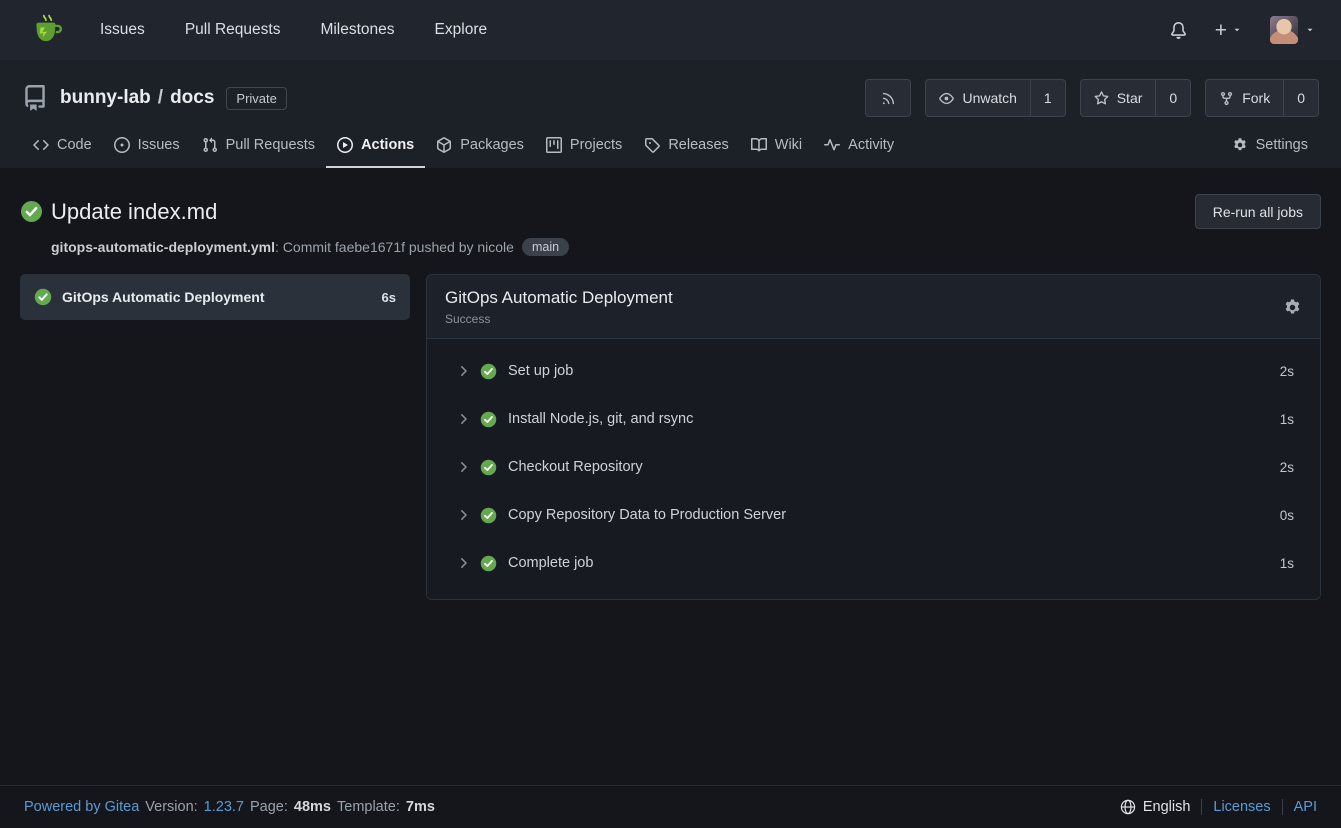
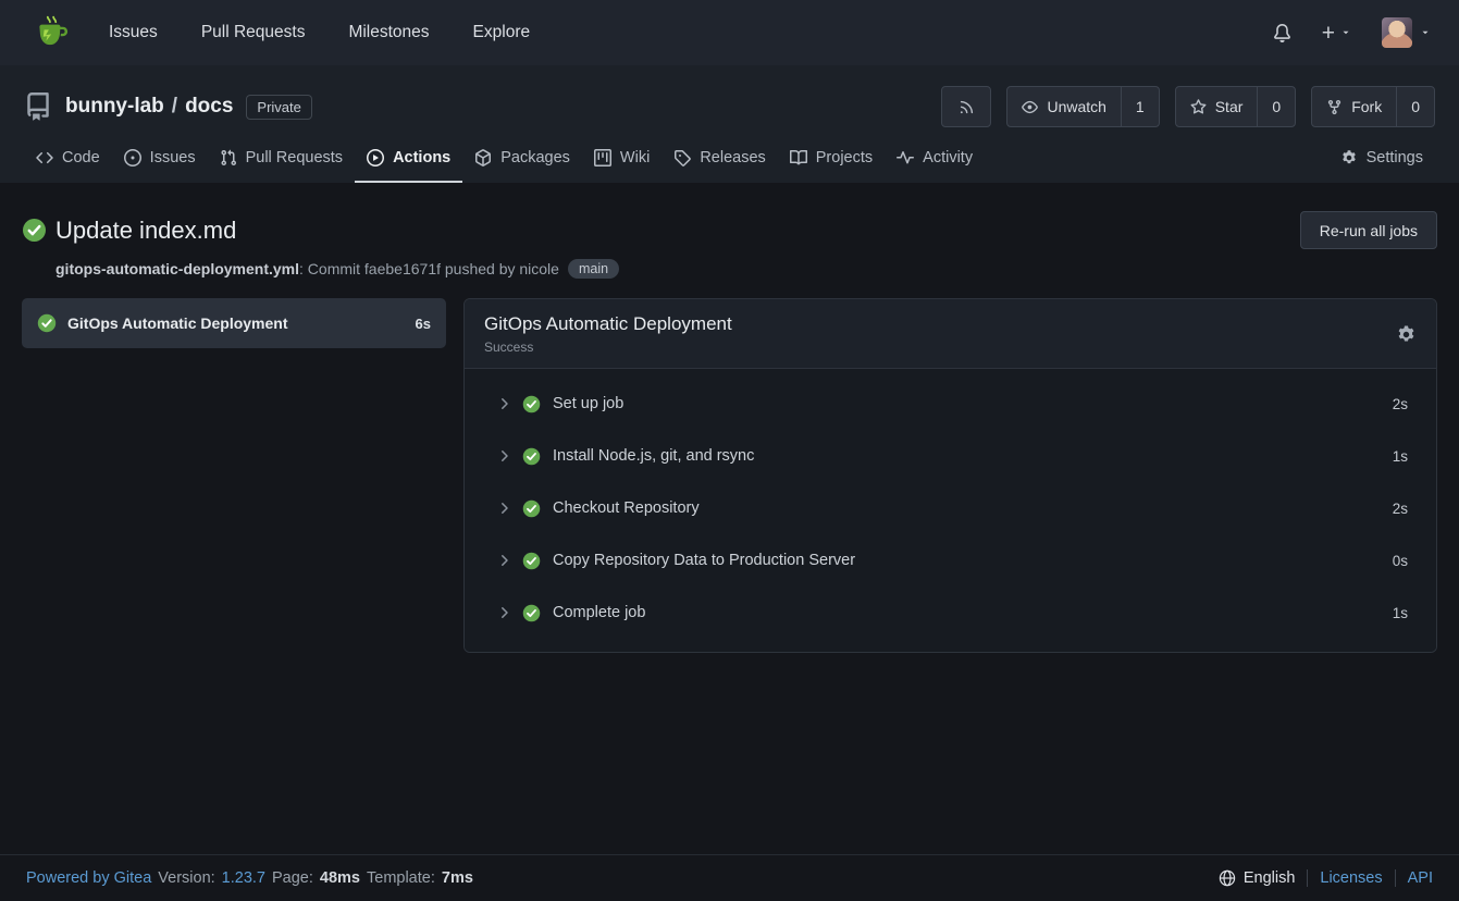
  Issues
  Pull Requests
  Milestones
  Explore
  +
  bunny-lab
  /
  docs
  Private
  Unwatch
  1
  Star
  0
  Fork
  0
  Code
  Issues
  Pull Requests
  Actions
  Packages
- Projects
+ Wiki
  Releases
- Wiki
+ Projects
  Activity
  Settings
  Update index.md
  Re-run all jobs
  gitops-automatic-deployment.yml
  : Commit faebe1671f pushed by nicole
  main
  GitOps Automatic Deployment
  6s
  GitOps Automatic Deployment
  Success
  Set up job
  2s
  Install Node.js, git, and rsync
  1s
  Checkout Repository
  2s
  Copy Repository Data to Production Server
  0s
  Complete job
  1s
  Powered by Gitea
  Version:
  1.23.7
  Page:
  48ms
  Template:
  7ms
  English
  Licenses
  API
